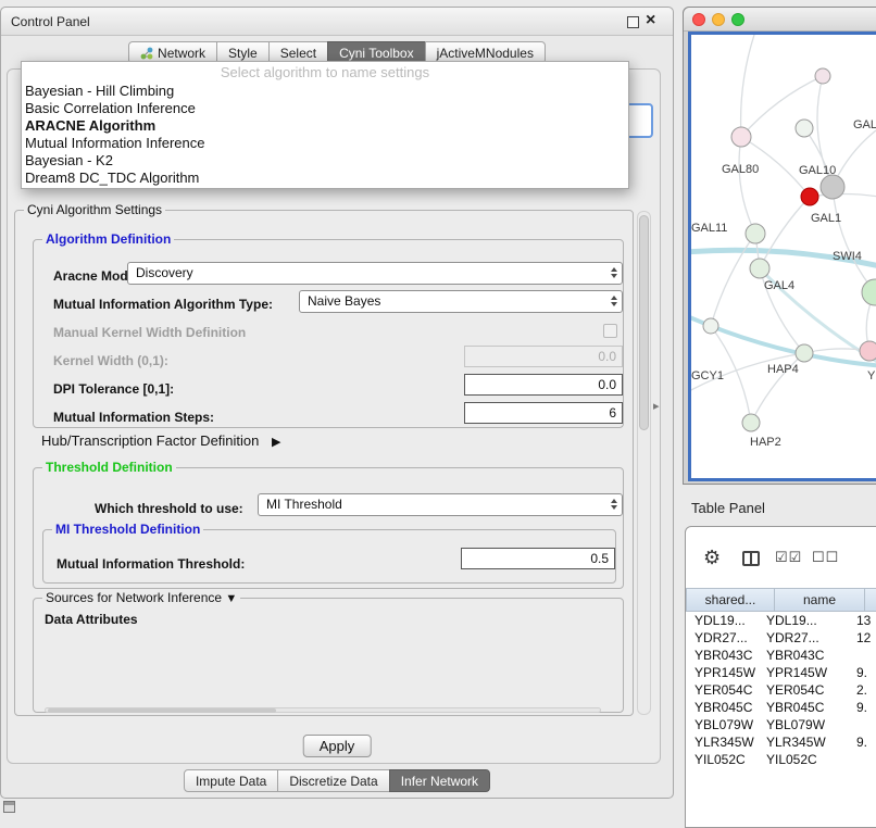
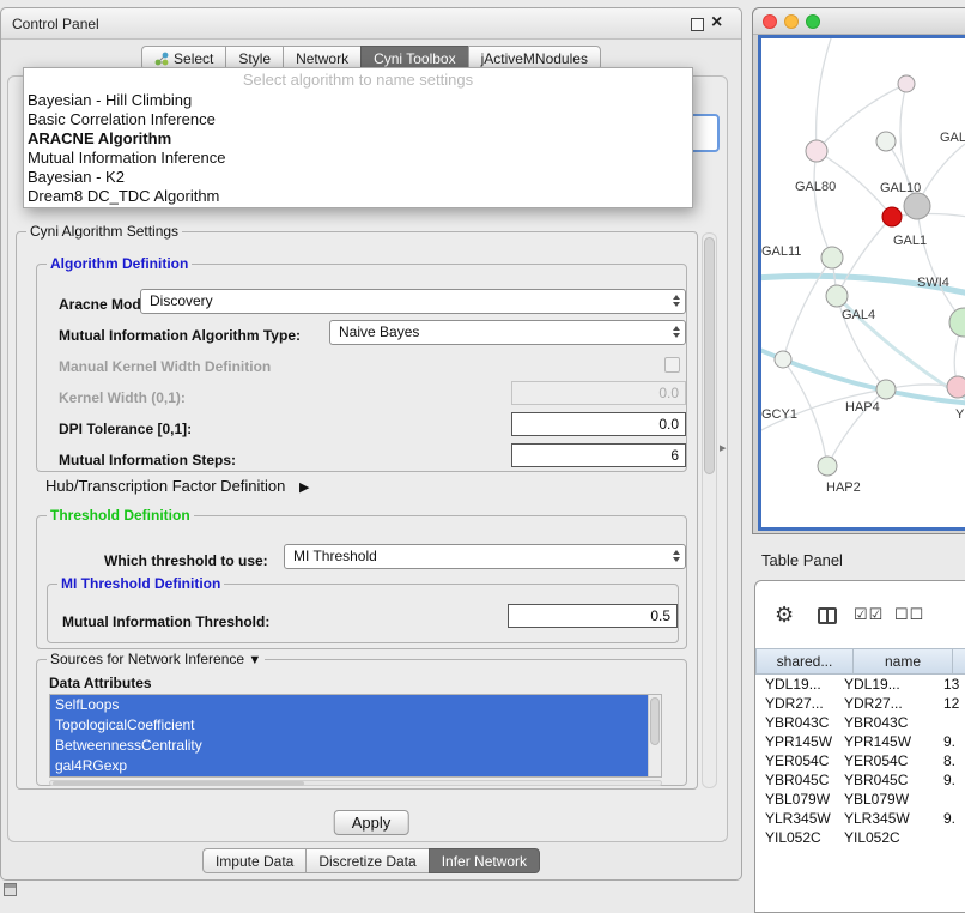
  Control Panel
  ×
- Network
+ Select
  Style
- Select
+ Network
  Cyni Toolbox
  jActiveMNodules
  Cyni Algorithm Settings
  Algorithm Definition
  Aracne Mod
  Discovery
  Mutual Information Algorithm Type:
  Naive Bayes
  Manual Kernel Width Definition
  Kernel Width (0,1):
  0.0
  DPI Tolerance [0,1]:
  0.0
  Mutual Information Steps:
  6
  Hub/Transcription Factor Definition ▶
  Threshold Definition
  Which threshold to use:
  MI Threshold
  MI Threshold Definition
  Mutual Information Threshold:
  0.5
  Sources for Network Inference ▼
  Data Attributes
+ SelfLoops
+ TopologicalCoefficient
+ BetweennessCentrality
+ gal4RGexp
  ▸
  Select algorithm to name settings
  Bayesian - Hill Climbing
  Basic Correlation Inference
  ARACNE Algorithm
  Mutual Information Inference
  Bayesian - K2
  Dream8 DC_TDC Algorithm
  Apply
  Impute Data
  Discretize Data
  Infer Network
  GAL
  GAL80
  GAL10
  GAL1
  GAL11
  SWI4
  GAL4
  GCY1
  HAP4
  HAP2
  Y
  Table Panel
  ⚙
  ☑☑
  ☐☐
  shared...
  name
  YDL19...
  YDL19...
  13
  YDR27...
  YDR27...
  12
  YBR043C
  YBR043C
  YPR145W
  YPR145W
  9.
  YER054C
  YER054C
- 2.
+ 8.
  YBR045C
  YBR045C
  9.
  YBL079W
  YBL079W
  YLR345W
  YLR345W
  9.
  YIL052C
  YIL052C
